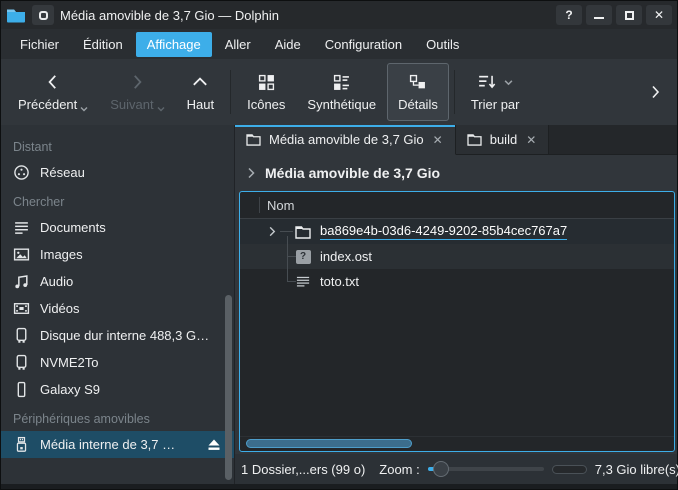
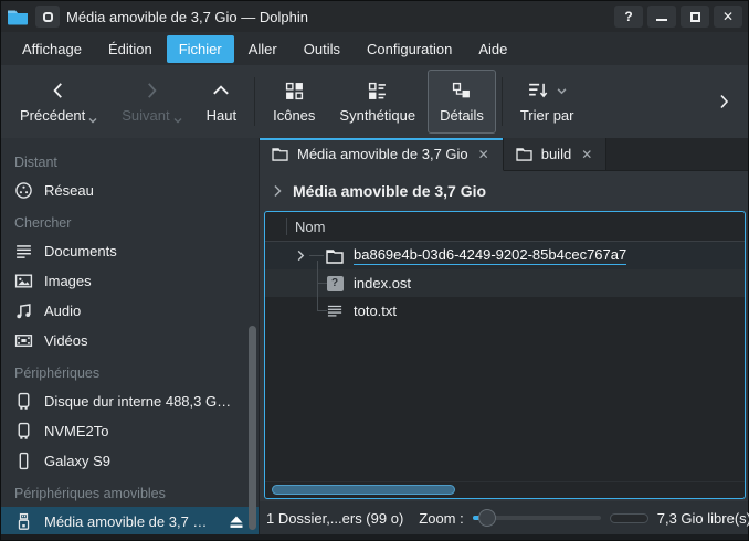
  Média amovible de 3,7 Gio — Dolphin
  ?
  ✕
- Fichier
+ Affichage
  Édition
- Affichage
+ Fichier
  Aller
- Aide
+ Outils
  Configuration
- Outils
+ Aide
  Précédent
  Suivant
  Haut
  Icônes
  Synthétique
  Détails
  Trier par
  Distant
  Réseau
  Chercher
  Documents
  Images
  Audio
  Vidéos
+ Périphériques
  Disque dur interne 488,3 G…
  NVME2To
  Galaxy S9
  Périphériques amovibles
- Média interne de 3,7 …
+ Média amovible de 3,7 …
  Média amovible de 3,7 Gio
  ✕
  build
  ✕
  Média amovible de 3,7 Gio
  Nom
  ba869e4b-03d6-4249-9202-85b4cec767a7
  ?
  index.ost
  toto.txt
  1 Dossier,...ers (99 o)
  Zoom :
  7,3 Gio libre(s
